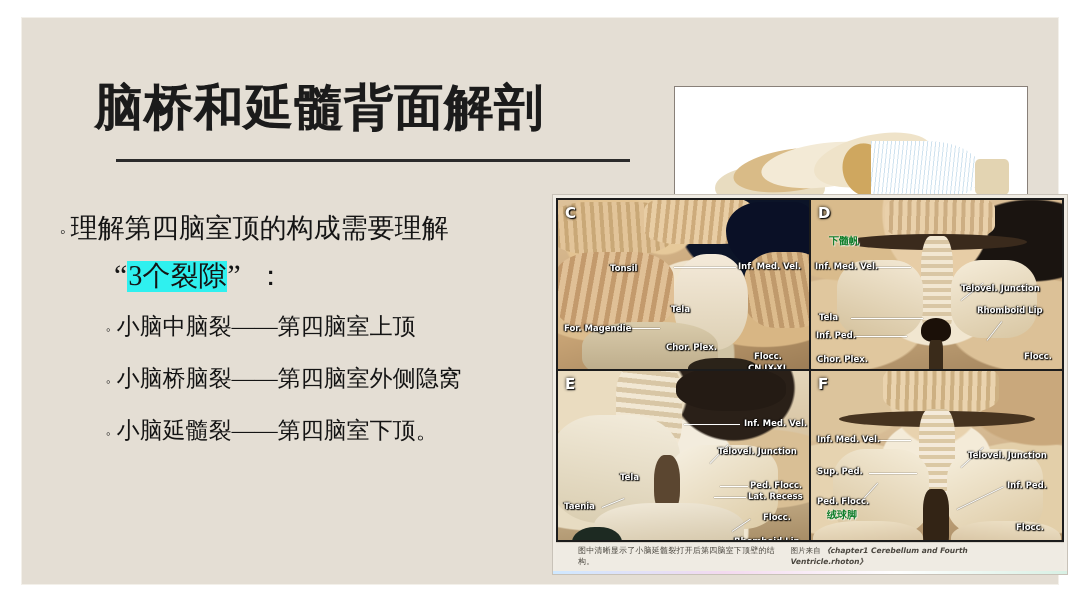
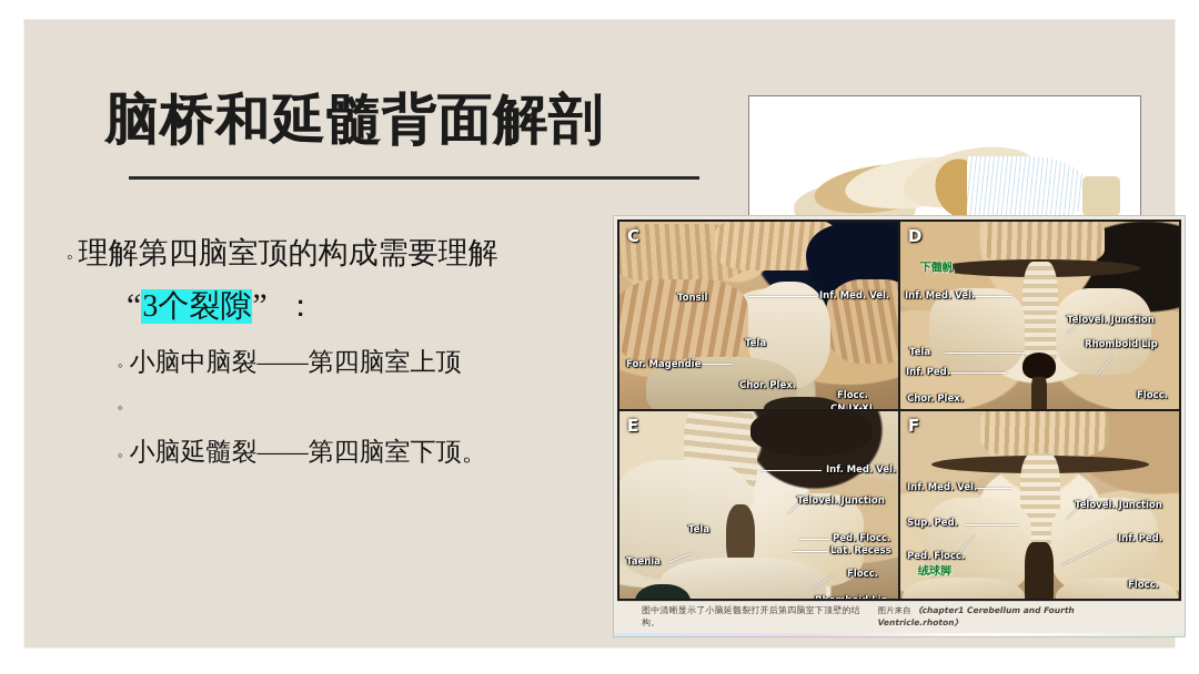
  脑桥和延髓背面解剖
  ◦
  理解第四脑室顶的构成需要理解
  “3个裂隙” ：
  ◦
  小脑中脑裂——第四脑室上顶
  ◦
- 小脑桥脑裂——第四脑室外侧隐窝
  ◦
  小脑延髓裂——第四脑室下顶。
  C
  Tonsil
  Inf. Med. Vel.
  Tela
  For. Magendie
  Chor. Plex.
  Flocc.
  D
  下髓帆
  Inf. Med. Vel.
  Telovel. Junction
  Rhomboid Lip
  Tela
  Inf. Ped.
  Chor. Plex.
  Flocc.
  E
  Inf. Med. Vel.
  Telovel. Junction
  Tela
  Ped. Flocc.
  Lat. Recess
  Taenia
  Flocc.
  F
  Inf. Med. Vel.
  Telovel. Junction
  Sup. Ped.
  Inf. Ped.
  Ped. Flocc.
  绒球脚
  Flocc.
  图中清晰显示了小脑延髓裂打开后第四脑室下顶壁的结构。
  图片来自 《chapter1 Cerebellum and Fourth Ventricle.rhoton》
